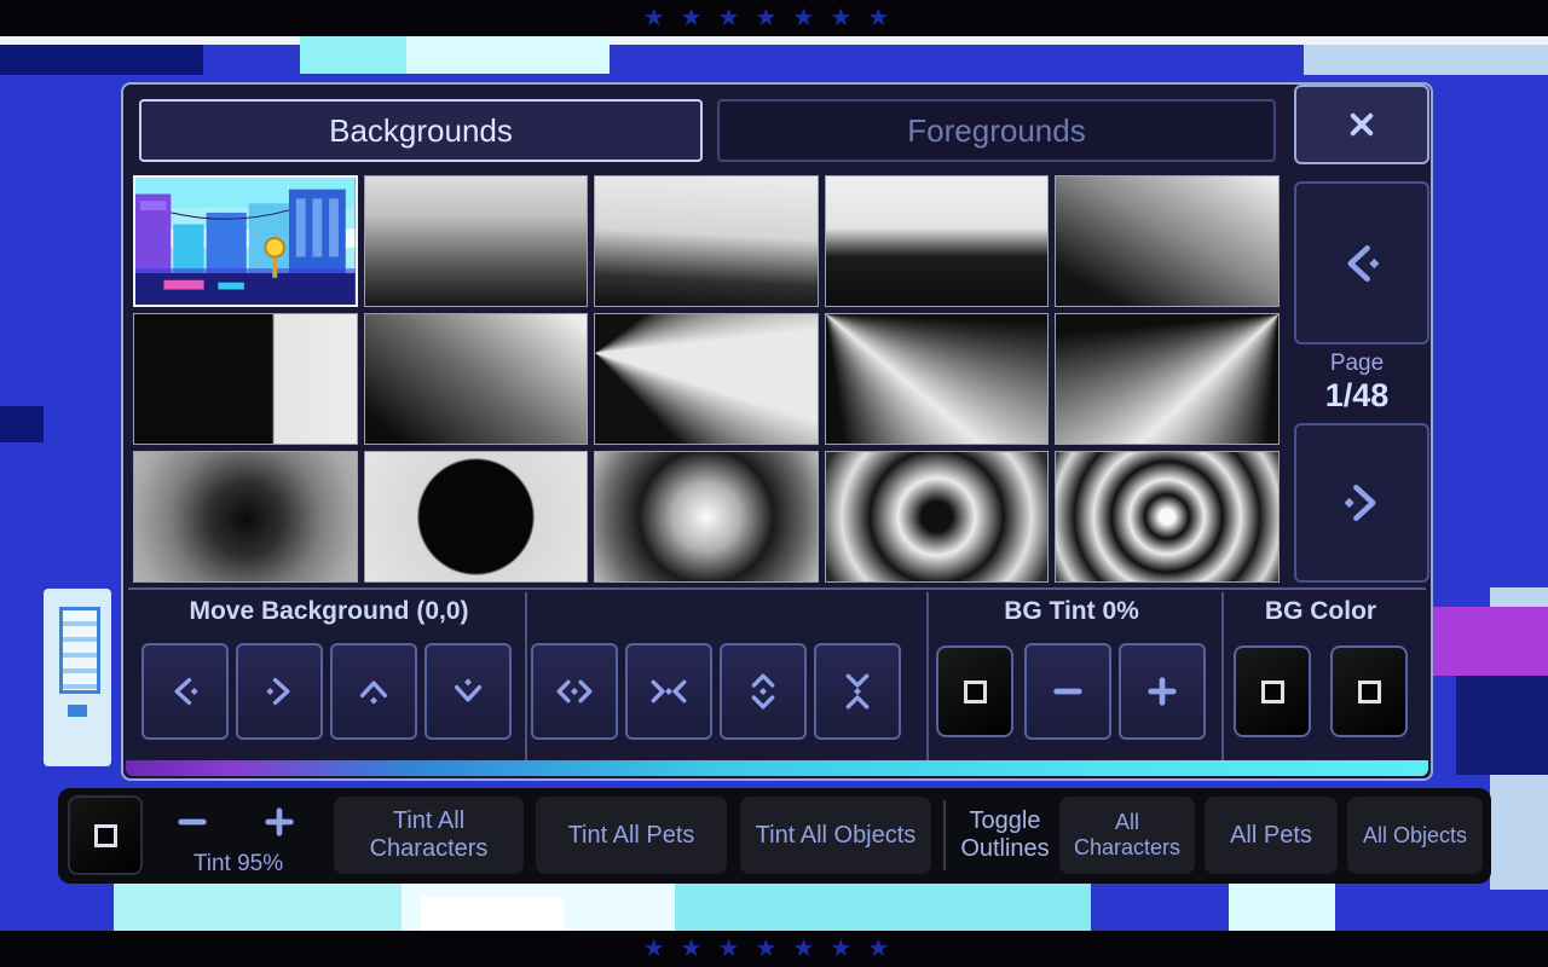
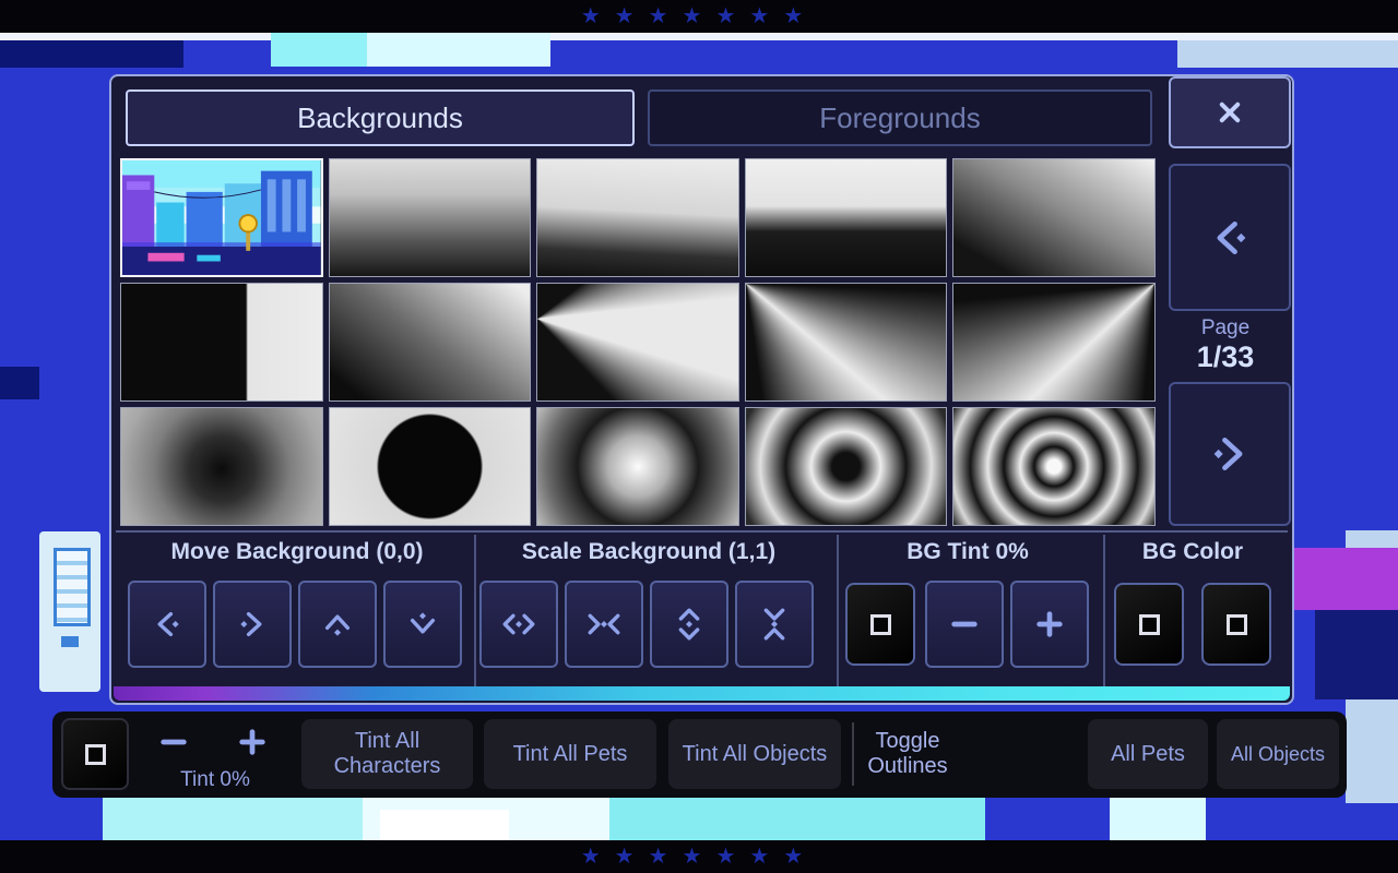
  ★★★★★★★
  ★★★★★★★
  Backgrounds
  Foregrounds
  Page
- 1/48
+ 1/33
  Move Background (0,0)
+ Scale Background (1,1)
  BG Tint 0%
  BG Color
- Tint 95%
+ Tint 0%
  Tint All Characters
  Tint All Pets
  Tint All Objects
  Toggle Outlines
- All Characters
  All Pets
  All Objects
